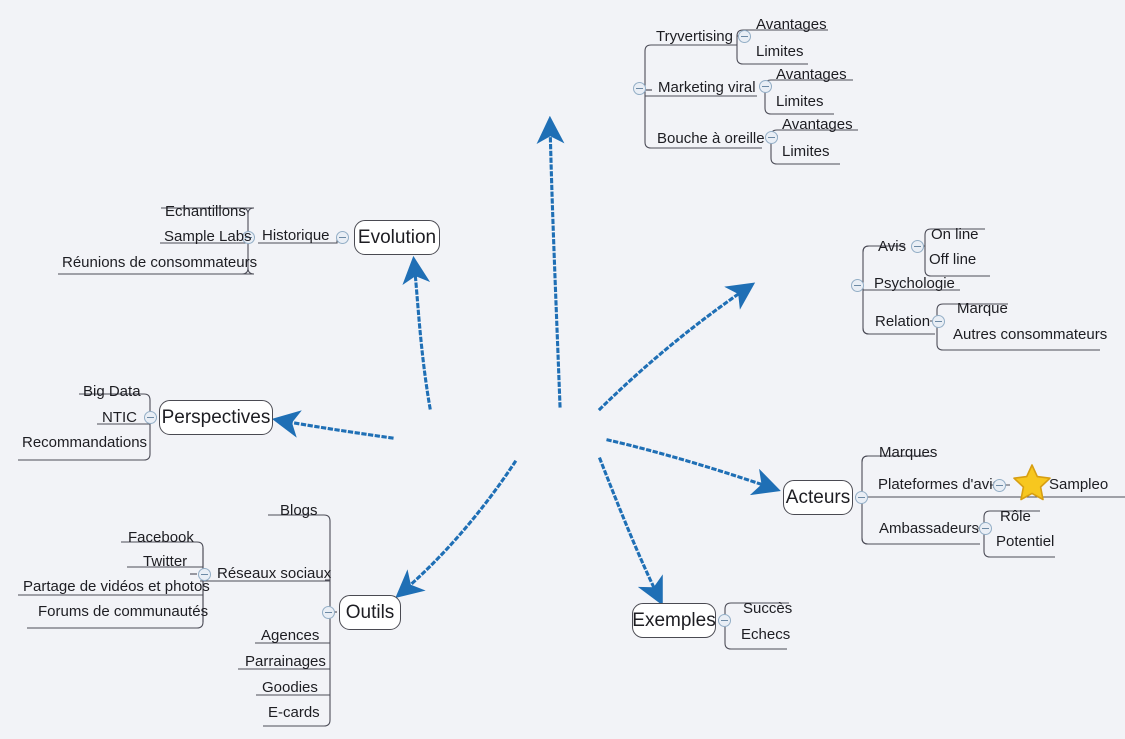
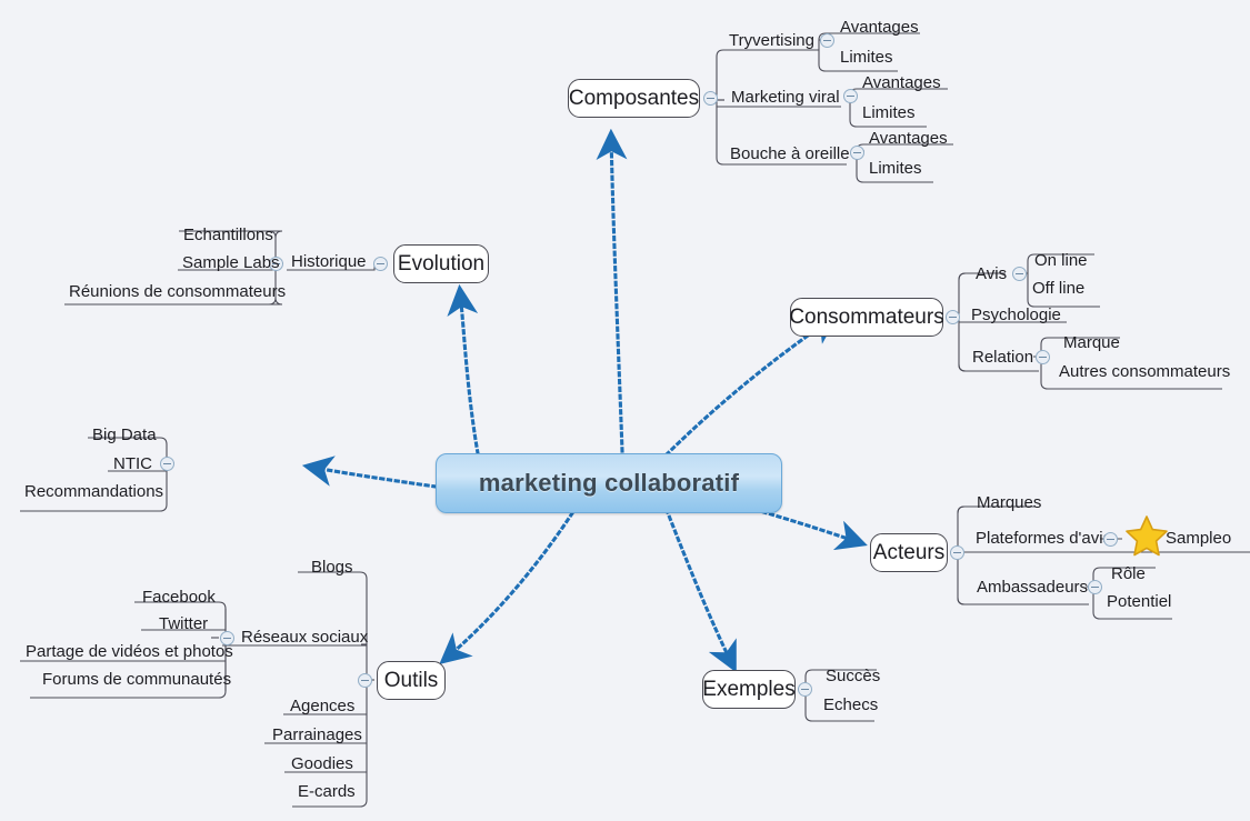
+ marketing collaboratif
+ Composantes
  Tryvertising
  Avantages
  Limites
  Marketing viral
  Avantages
  Limites
  Bouche à oreille
  Avantages
  Limites
  Evolution
  Historique
  Echantillons
  Sample Labs
  Réunions de consommateurs
+ Consommateurs
  Avis
  On line
  Off line
  Psychologie
  Relation
  Marque
  Autres consommateurs
- Perspectives
  Big Data
  NTIC
  Recommandations
  Acteurs
  Marques
  Plateformes d'avi
  Sampleo
  Ambassadeurs
  Rôle
  Potentiel
  Outils
  Blogs
  Réseaux sociaux
  Facebook
  Twitter
  Partage de vidéos et photos
  Forums de communautés
  Agences
  Parrainages
  Goodies
  E-cards
  Exemples
  Succès
  Echecs
